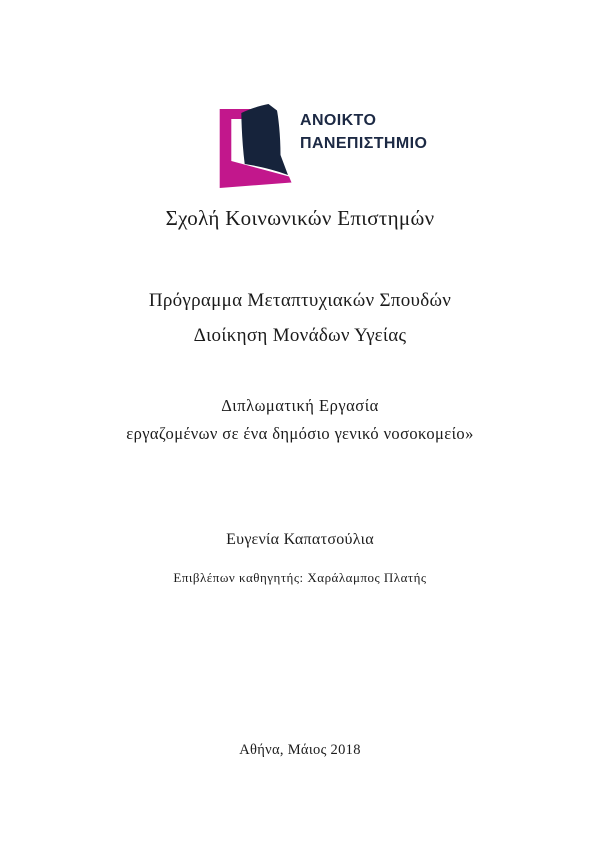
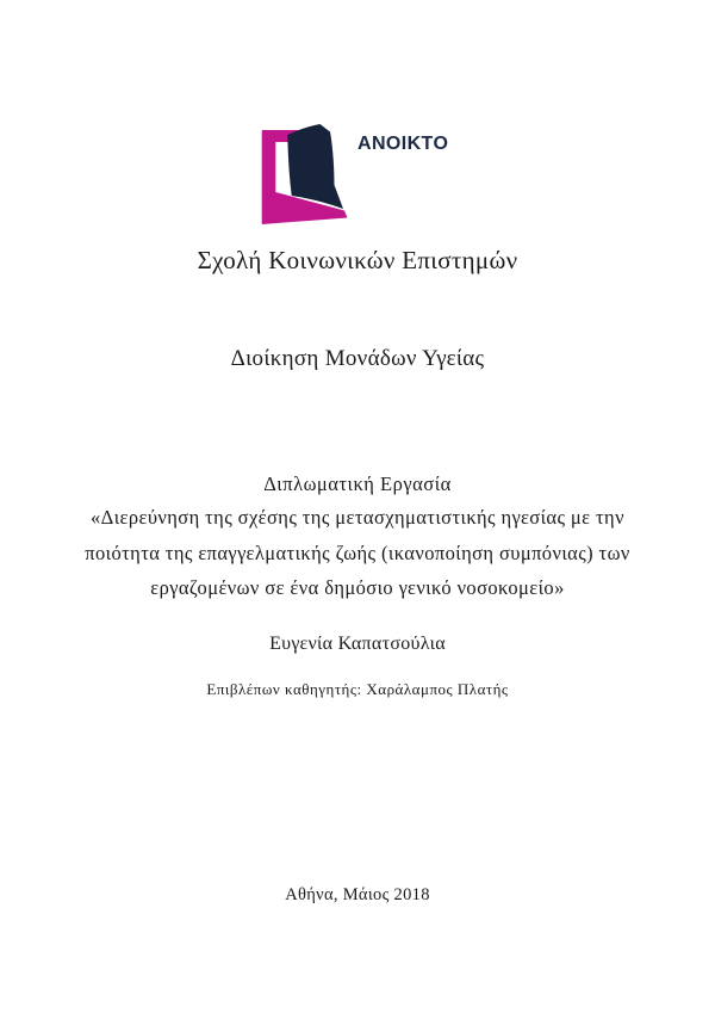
  ΑΝΟΙΚΤΟ
- ΠΑΝΕΠΙΣΤΗΜΙΟ
  Σχολή Κοινωνικών Επιστημών
- Πρόγραμμα Μεταπτυχιακών Σπουδών
  Διοίκηση Μονάδων Υγείας
  Διπλωματική Εργασία
+ «Διερεύνηση της σχέσης της μετασχηματιστικής ηγεσίας με την
+ ποιότητα της επαγγελματικής ζωής (ικανοποίηση συμπόνιας) των
  εργαζομένων σε ένα δημόσιο γενικό νοσοκομείο»
  Ευγενία Καπατσούλια
  Επιβλέπων καθηγητής: Χαράλαμπος Πλατής
  Αθήνα, Μάιος 2018
